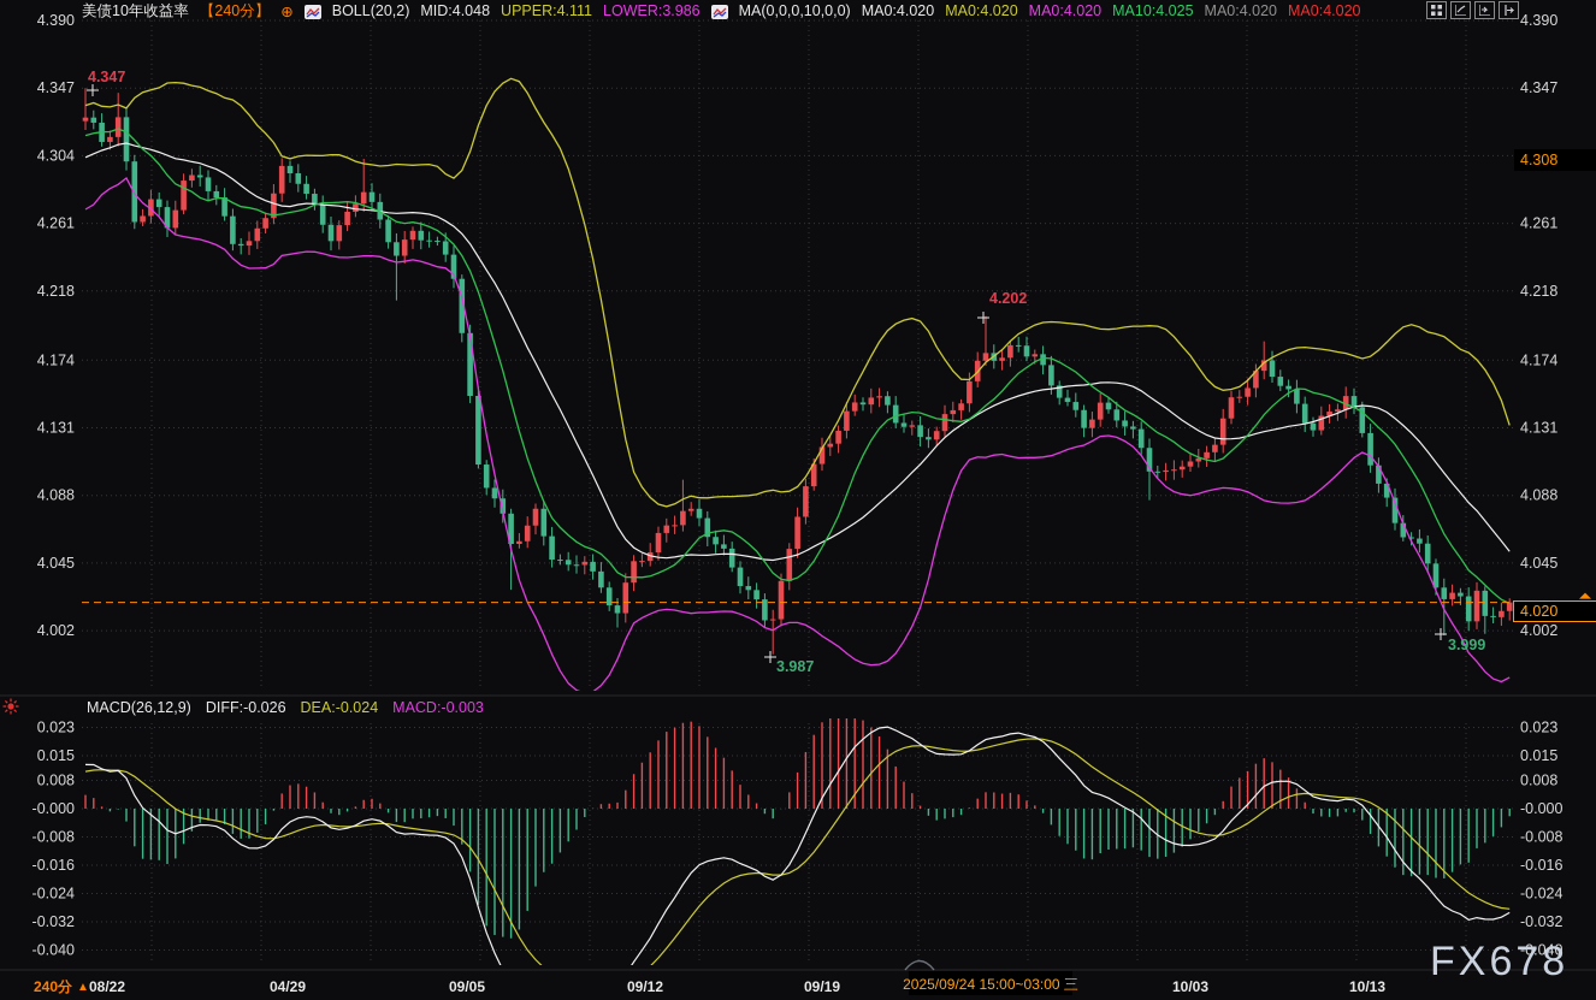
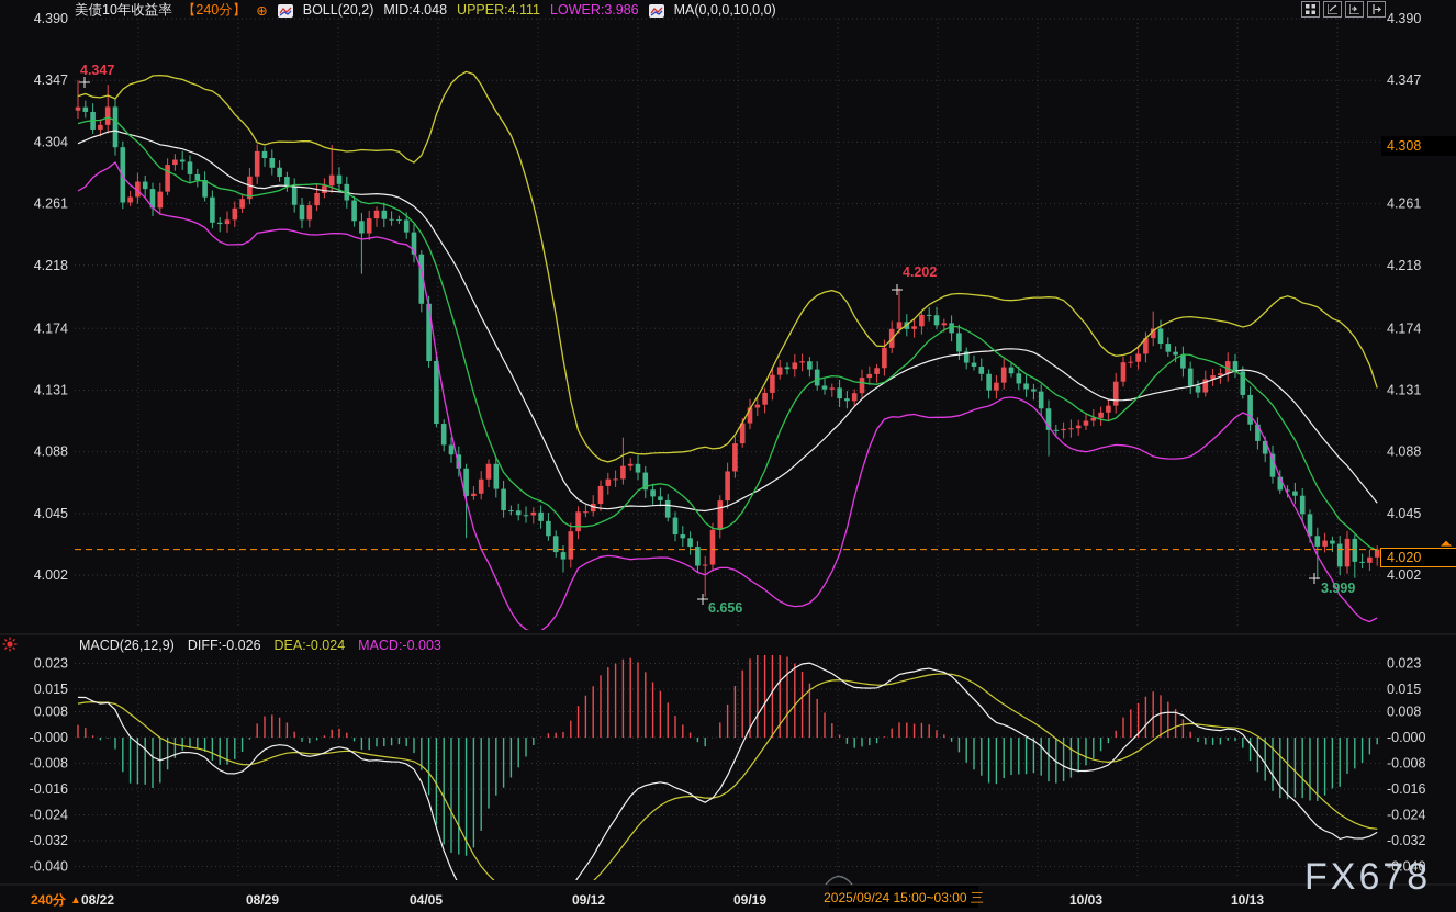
  4.347
  4.202
- 3.987
+ 6.656
  3.999
  4.390
  4.347
  4.304
  4.261
  4.218
  4.174
  4.131
  4.088
  4.045
  4.002
  4.390
  4.347
  4.261
  4.218
  4.174
  4.131
  4.088
  4.045
  4.002
  0.023
  0.015
  0.008
  -0.000
  -0.008
  -0.016
  -0.024
  -0.032
  -0.040
  0.023
  0.015
  0.008
  -0.000
  -0.008
  -0.016
  -0.024
  -0.032
  -0.040
  240分
  ▲
  08/22
- 04/29
+ 08/29
- 09/05
+ 04/05
  09/12
  09/19
  10/03
  10/13
  2025/09/24 15:00~03:00 三
  美债10年收益率
  【240分】
  ⊕
  BOLL(20,2)
  MID:4.048
  UPPER:4.111
  LOWER:3.986
  MA(0,0,0,10,0,0)
- MA0:4.020 MA0:4.020 MA0:4.020 MA10:4.025 MA0:4.020 MA0:4.020
  MACD(26,12,9)
  DIFF:-0.026
  DEA:-0.024
  MACD:-0.003
  4.308
  4.020
  FX678
